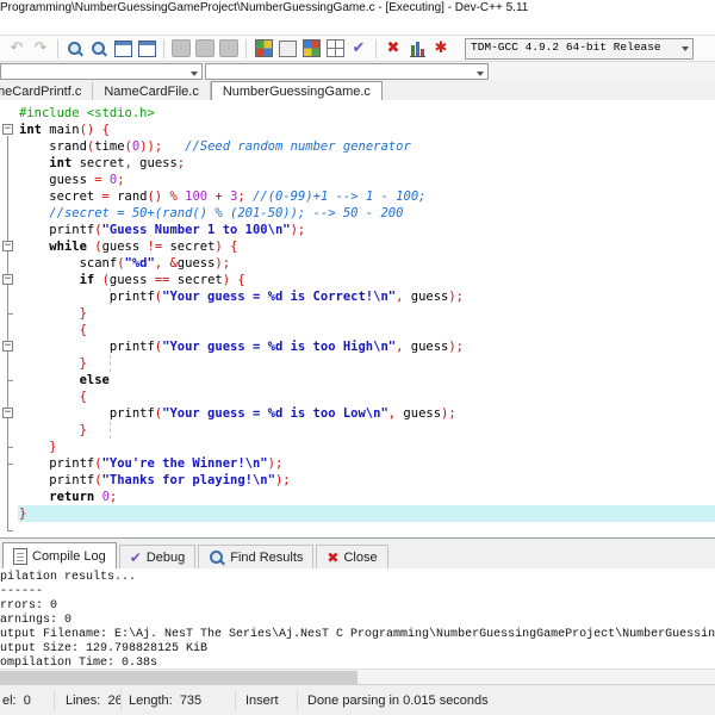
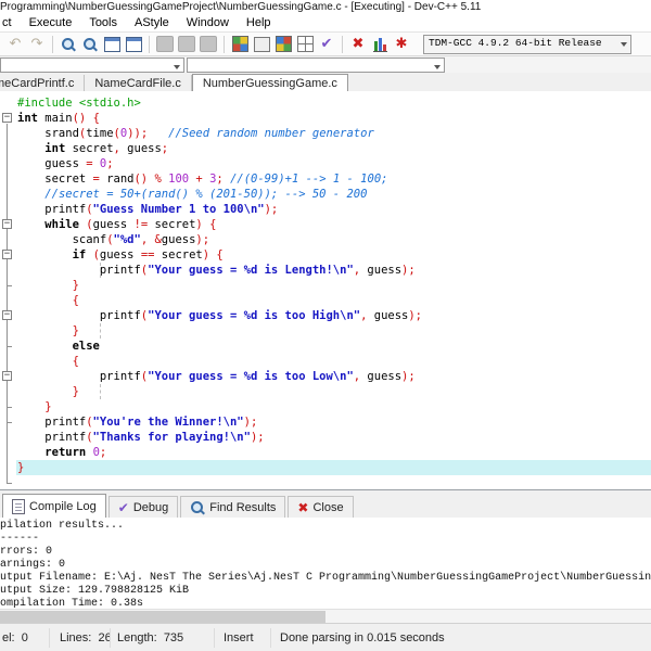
  Programming\NumberGuessingGameProject\NumberGuessingGame.c - [Executing] - Dev-C++ 5.11
+ ct Execute Tools AStyle Window Help
  ↶
  ↷
  ✔
  ✖
  ✱
  TDM-GCC 4.9.2 64-bit Release
  eCardPrintf.c NameCardFile.c NumberGuessingGame.c
  #include <stdio.h>
  int main() {
  srand(time(0)); //Seed random number generator
  int secret, guess;
  guess = 0;
  secret = rand() % 100 + 3; //(0-99)+1 --> 1 - 100;
  //secret = 50+(rand() % (201-50)); --> 50 - 200
  printf("Guess Number 1 to 100\n");
  while (guess != secret) {
  scanf("%d", &guess);
  if (guess == secret) {
- printf("Your guess = %d is Correct!\n", guess);
+ printf("Your guess = %d is Length!\n", guess);
  }
  {
  printf("Your guess = %d is too High\n", guess);
  }
  else
  {
  printf("Your guess = %d is too Low\n", guess);
  }
  }
  printf("You're the Winner!\n");
  printf("Thanks for playing!\n");
  return 0;
  }
  −
  −
  −
  −
  −
  Compile Log
  ✔
  Debug
  Find Results
  ✖
  Close
  pilation results...
  ------
  rrors: 0
  arnings: 0
  utput Filename: E:\Aj. NesT The Series\Aj.NesT C Programming\NumberGuessingGameProject\NumberGuessin
  utput Size: 129.798828125 KiB
  ompilation Time: 0.38s
  el: 0
  Lines: 26
  Length: 735
  Insert
  Done parsing in 0.015 seconds
